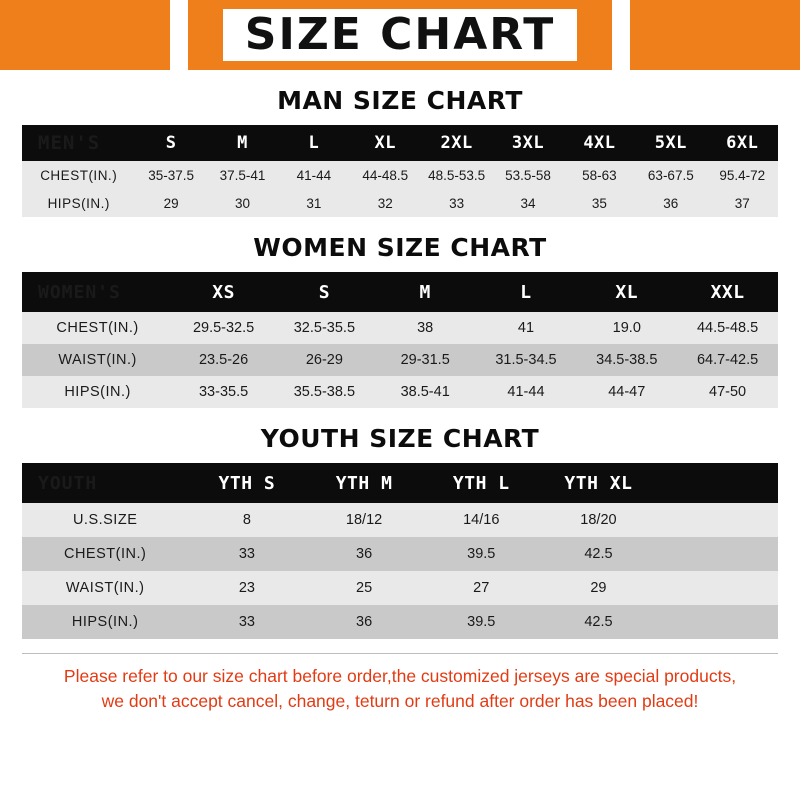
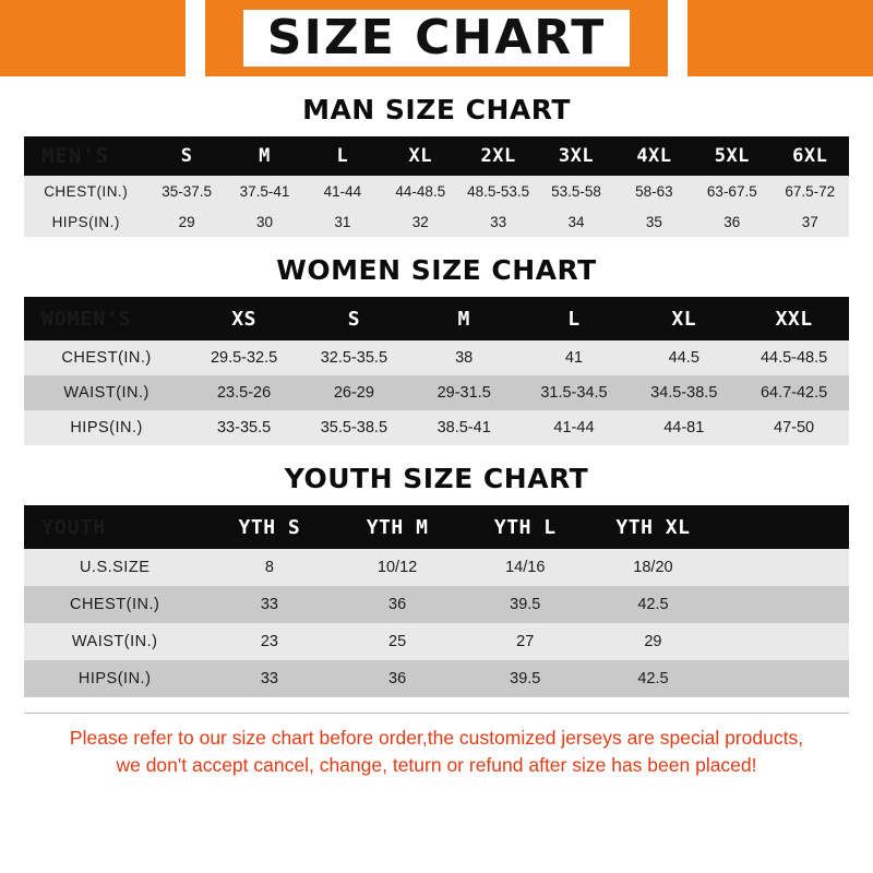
  SIZE CHART
  MAN SIZE CHART
  	S	M	L	XL	2XL	3XL	4XL	5XL	6XL
- CHEST(IN.)	35-37.5	37.5-41	41-44	44-48.5	48.5-53.5	53.5-58	58-63	63-67.5	95.4-72
+ CHEST(IN.)	35-37.5	37.5-41	41-44	44-48.5	48.5-53.5	53.5-58	58-63	63-67.5	67.5-72
  HIPS(IN.)	29	30	31	32	33	34	35	36	37
  WOMEN SIZE CHART
- CHEST(IN.)	29.5-32.5	32.5-35.5	38	41	19.0	44.5-48.5
+ CHEST(IN.)	29.5-32.5	32.5-35.5	38	41	44.5	44.5-48.5
  WAIST(IN.)	23.5-26	26-29	29-31.5	31.5-34.5	34.5-38.5	64.7-42.5
- HIPS(IN.)	33-35.5	35.5-38.5	38.5-41	41-44	44-47	47-50
+ HIPS(IN.)	33-35.5	35.5-38.5	38.5-41	41-44	44-81	47-50
  YOUTH SIZE CHART
  	YTH S	YTH M	YTH L	YTH XL
- U.S.SIZE	8	18/12	14/16	18/20
+ U.S.SIZE	8	10/12	14/16	18/20
  CHEST(IN.)	33	36	39.5	42.5
  WAIST(IN.)	23	25	27	29
  HIPS(IN.)	33	36	39.5	42.5
  Please refer to our size chart before order,the customized jerseys are special products,
- we don't accept cancel, change, teturn or refund after order has been placed!
+ we don't accept cancel, change, teturn or refund after size has been placed!
